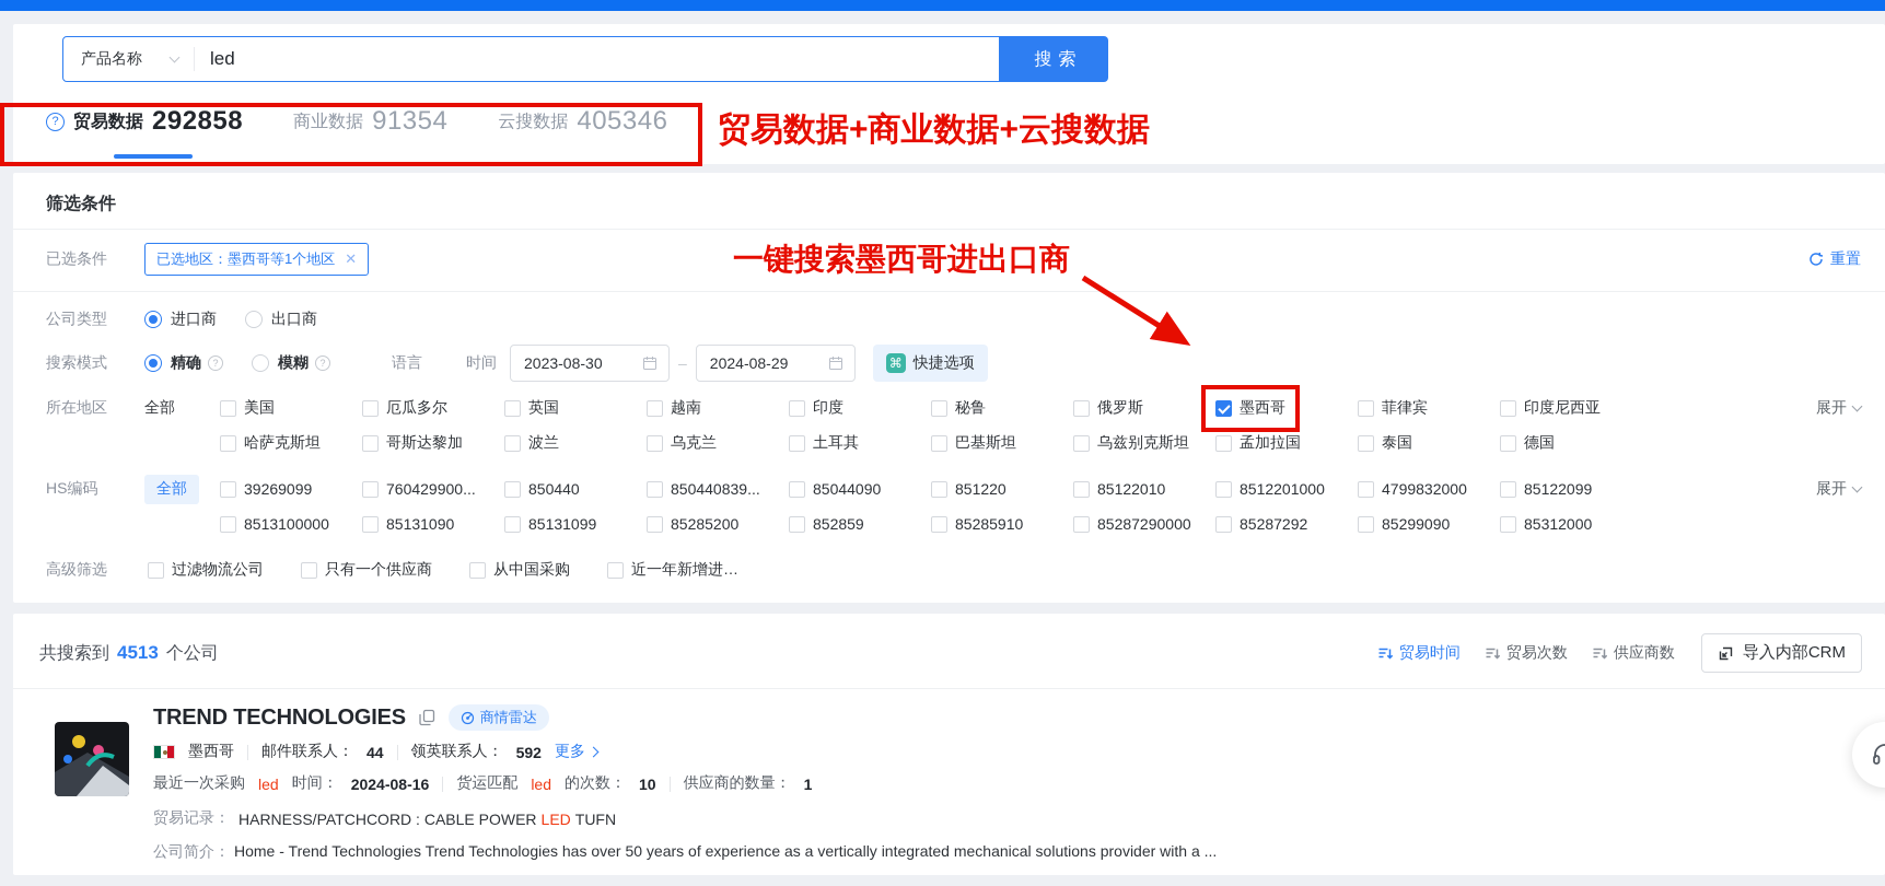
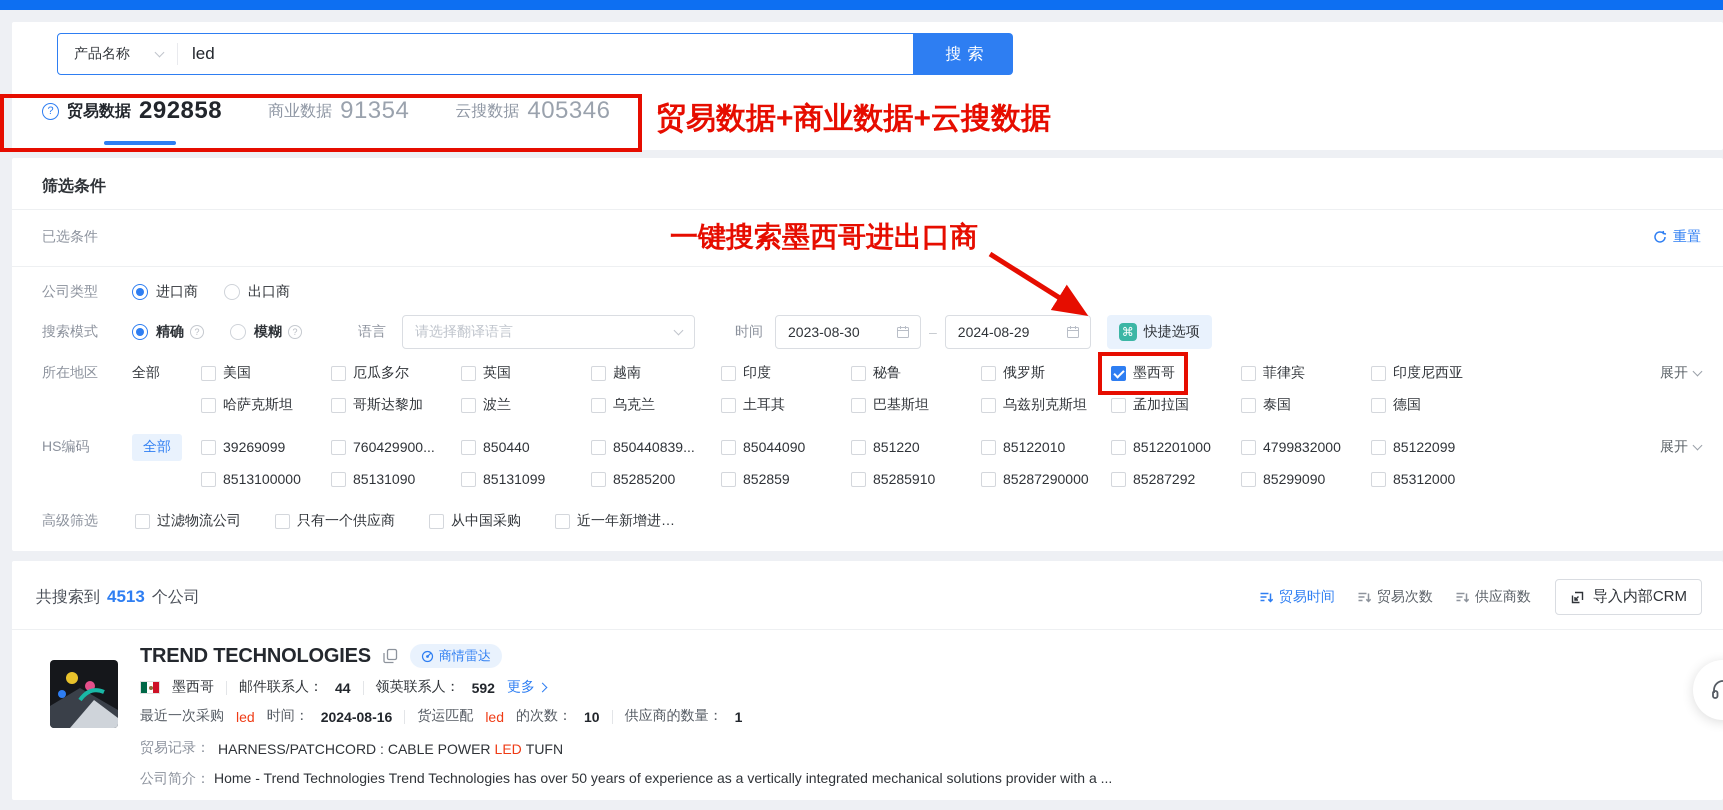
  产品名称
  led
  搜索
  ?
  贸易数据
  292858
  商业数据
  91354
  云搜数据
  405346
  筛选条件
  已选条件
- 已选地区：墨西哥等1个地区
- ✕
  重置
  公司类型
  进口商
  出口商
  搜索模式
  精确
  ?
  模糊
  ?
  语言
+ 请选择翻译语言
  时间
  2023-08-30
  –
  2024-08-29
  ⌘
  快捷选项
  所在地区
  全部
  美国
  厄瓜多尔
  英国
  越南
  印度
  秘鲁
  俄罗斯
  墨西哥
  菲律宾
  印度尼西亚
  展开
  哈萨克斯坦
  哥斯达黎加
  波兰
  乌克兰
  土耳其
  巴基斯坦
  乌兹别克斯坦
  孟加拉国
  泰国
  德国
  HS编码
  全部
  39269099
  760429900...
  850440
  850440839...
  85044090
  851220
  85122010
  8512201000
  4799832000
  85122099
  展开
  8513100000
  85131090
  85131099
  85285200
  852859
  85285910
  85287290000
  85287292
  85299090
  85312000
  高级筛选
  过滤物流公司
  只有一个供应商
  从中国采购
  近一年新增进口
  共搜索到
  4513
  个公司
  贸易时间
  贸易次数
  供应商数
  导入内部CRM
  TREND TECHNOLOGIES
  商情雷达
  墨西哥
  邮件联系人：
  44
  领英联系人：
  592
  更多
  最近一次采购
  led
  时间：
  2024-08-16
  货运匹配
  led
  的次数：
  10
  供应商的数量：
  1
  贸易记录：
  HARNESS/PATCHCORD : CABLE POWER
  LED
  TUFN
  公司简介：
  Home - Trend Technologies Trend Technologies has over 50 years of experience as a vertically integrated mechanical solutions provider with a ...
  贸易数据+商业数据+云搜数据
  一键搜索墨西哥进出口商
